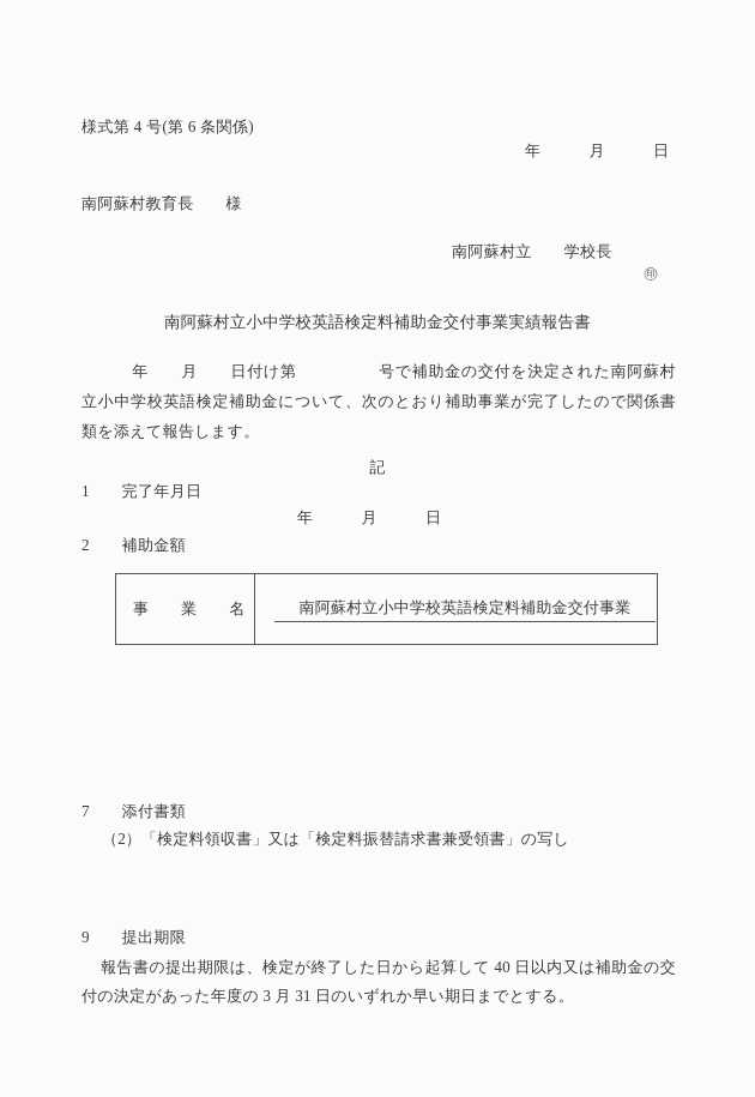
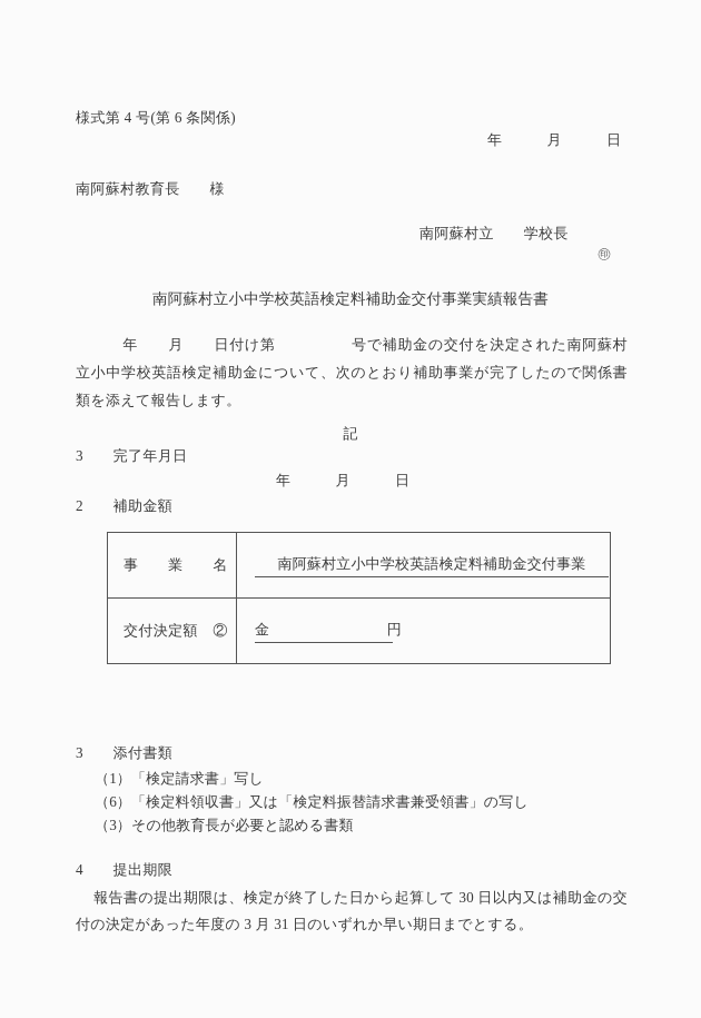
  様式第 4 号(第 6 条関係)
  年 月 日
  南阿蘇村教育長 様
  南阿蘇村立 学校長
  ㊞
  南阿蘇村立小中学校英語検定料補助金交付事業実績報告書
  年 月 日付け第 号で補助金の交付を決定された南阿蘇村立小中学校英語検定補助金について、次のとおり補助事業が完了したので関係書類を添えて報告します。
  記
- 1 完了年月日
+ 3 完了年月日
  年 月 日
  2 補助金額
  事 業 名	南阿蘇村立小中学校英語検定料補助金交付事業
+ 交付決定額 ②	金 円
- 7 添付書類
+ 3 添付書類
+ （1）「検定請求書」写し
- （2）「検定料領収書」又は「検定料振替請求書兼受領書」の写し
+ （6）「検定料領収書」又は「検定料振替請求書兼受領書」の写し
+ （3）その他教育長が必要と認める書類
- 9 提出期限
+ 4 提出期限
- 報告書の提出期限は、検定が終了した日から起算して 40 日以内又は補助金の交付の決定があった年度の 3 月 31 日のいずれか早い期日までとする。
+ 報告書の提出期限は、検定が終了した日から起算して 30 日以内又は補助金の交付の決定があった年度の 3 月 31 日のいずれか早い期日までとする。
